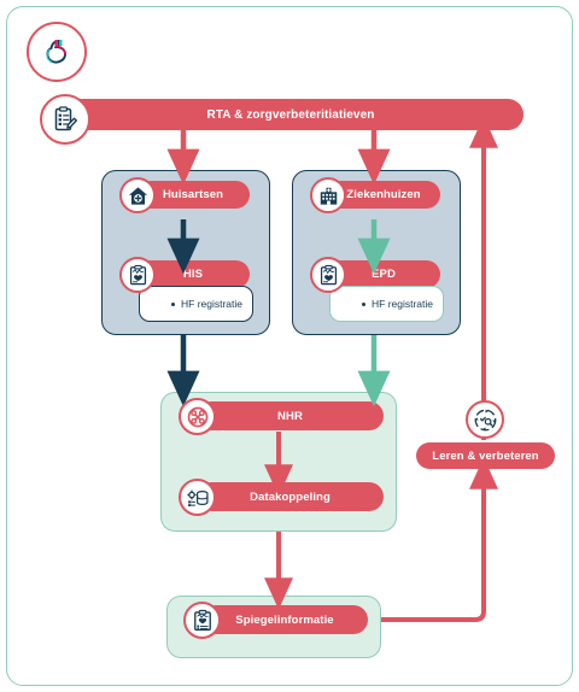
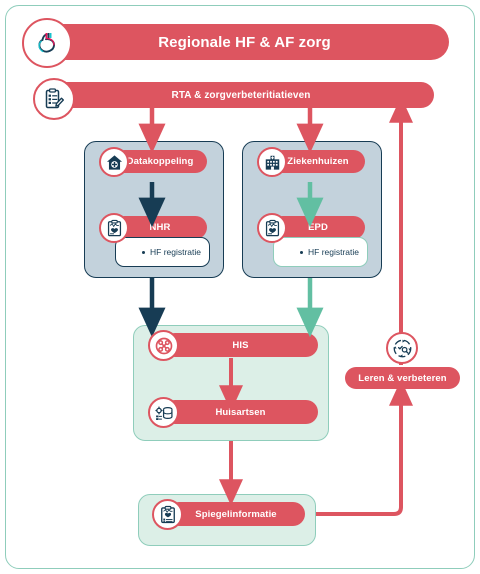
+ Regionale HF & AF zorg
  RTA & zorgverbeteritiatieven
- Huisartsen
+ Datakoppeling
- HIS
+ NHR
  HF registratie
  Ziekenhuizen
  EPD
  HF registratie
- NHR
+ HIS
- Datakoppeling
+ Huisartsen
  Spiegelinformatie
  Leren & verbeteren
